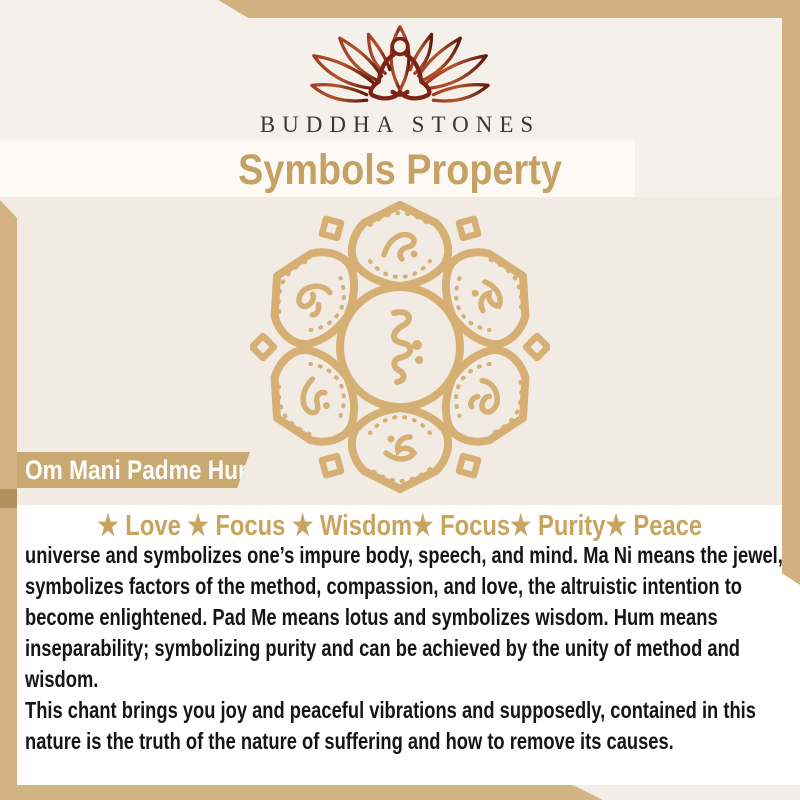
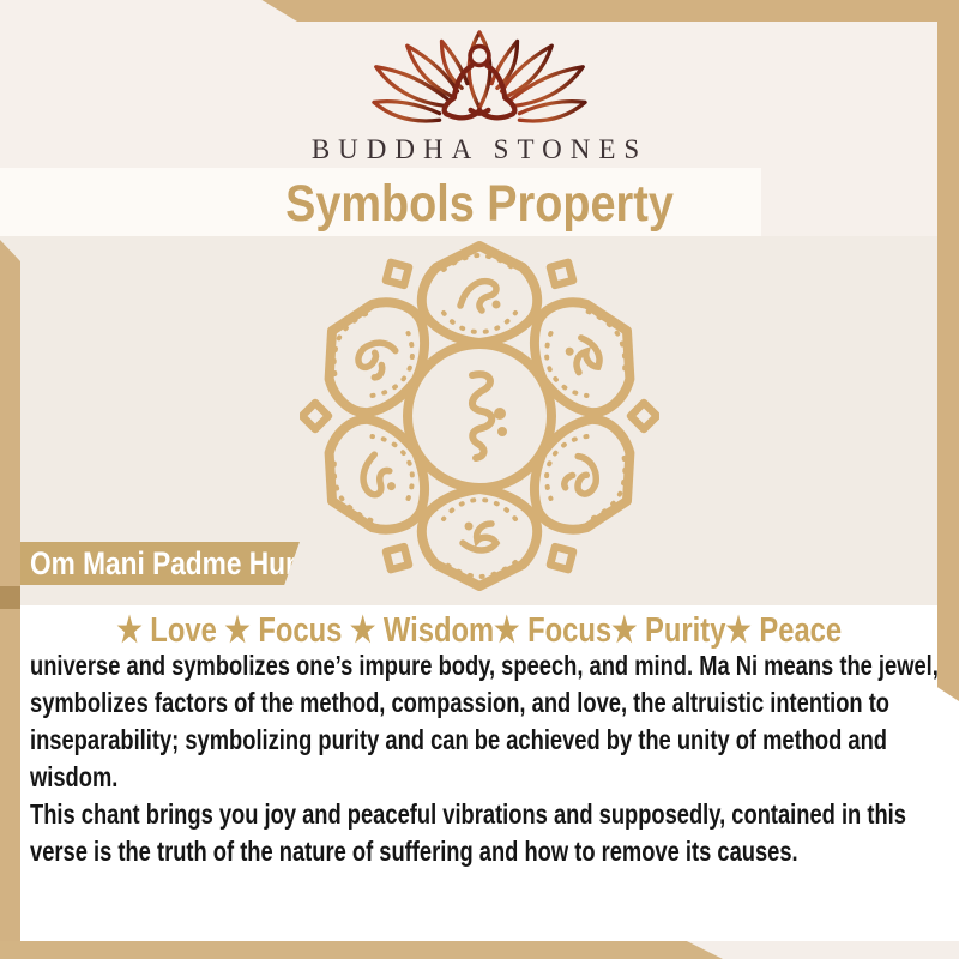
  BUDDHA STONES
  Symbols Property
  Om Mani Padme Hu
  ★ Love ★ Focus ★ Wisdom★ Focus★ Purity★ Peace
  universe and symbolizes one’s impure body, speech, and mind. Ma Ni means the jewel,
  symbolizes factors of the method, compassion, and love, the altruistic intention to
- become enlightened. Pad Me means lotus and symbolizes wisdom. Hum means
  inseparability; symbolizing purity and can be achieved by the unity of method and
  wisdom.
  This chant brings you joy and peaceful vibrations and supposedly, contained in this
- nature is the truth of the nature of suffering and how to remove its causes.
+ verse is the truth of the nature of suffering and how to remove its causes.
